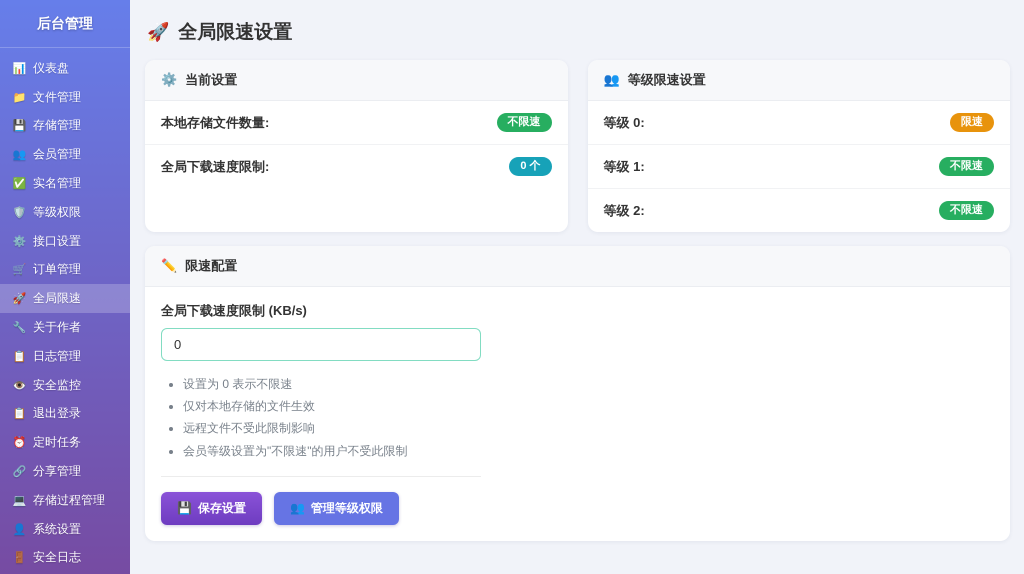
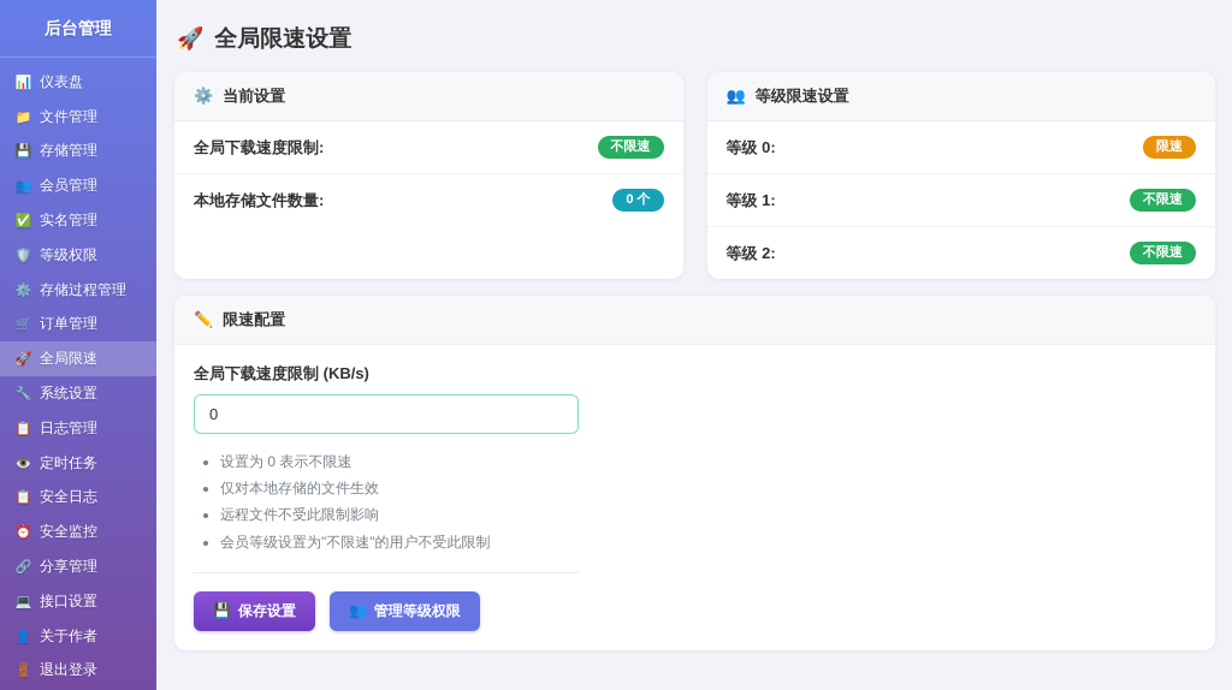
  后台管理
  📊
  仪表盘
  📁
  文件管理
  💾
  存储管理
  👥
  会员管理
  ✅
  实名管理
  🛡️
  等级权限
  ⚙️
- 接口设置
+ 存储过程管理
  🛒
  订单管理
  🚀
  全局限速
  🔧
- 关于作者
+ 系统设置
  📋
  日志管理
  👁️
- 安全监控
+ 定时任务
  📋
- 退出登录
+ 安全日志
  ⏰
- 定时任务
+ 安全监控
  🔗
  分享管理
  💻
- 存储过程管理
+ 接口设置
  👤
- 系统设置
+ 关于作者
  🚪
- 安全日志
+ 退出登录
  🚀
  全局限速设置
  ⚙️
  当前设置
- 本地存储文件数量:
+ 全局下载速度限制:
  不限速
- 全局下载速度限制:
+ 本地存储文件数量:
  0 个
  👥
  等级限速设置
  等级 0:
  限速
  等级 1:
  不限速
  等级 2:
  不限速
  ✏️
  限速配置
  全局下载速度限制 (KB/s)
  0
  设置为 0 表示不限速
  仅对本地存储的文件生效
  远程文件不受此限制影响
  会员等级设置为"不限速"的用户不受此限制
  💾
  保存设置
  👥
  管理等级权限
